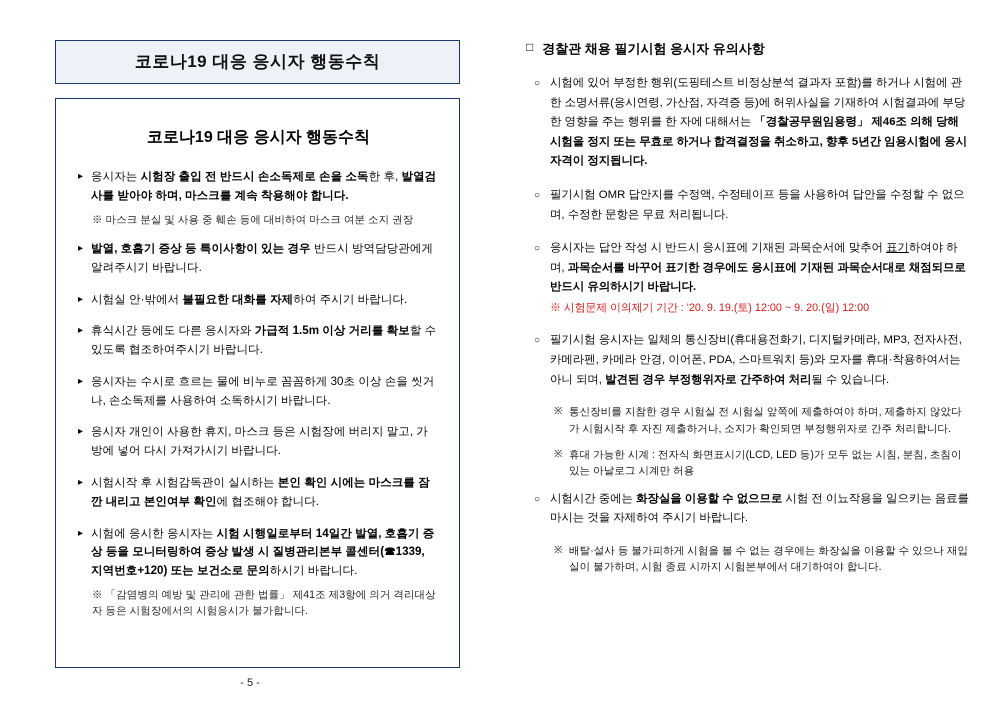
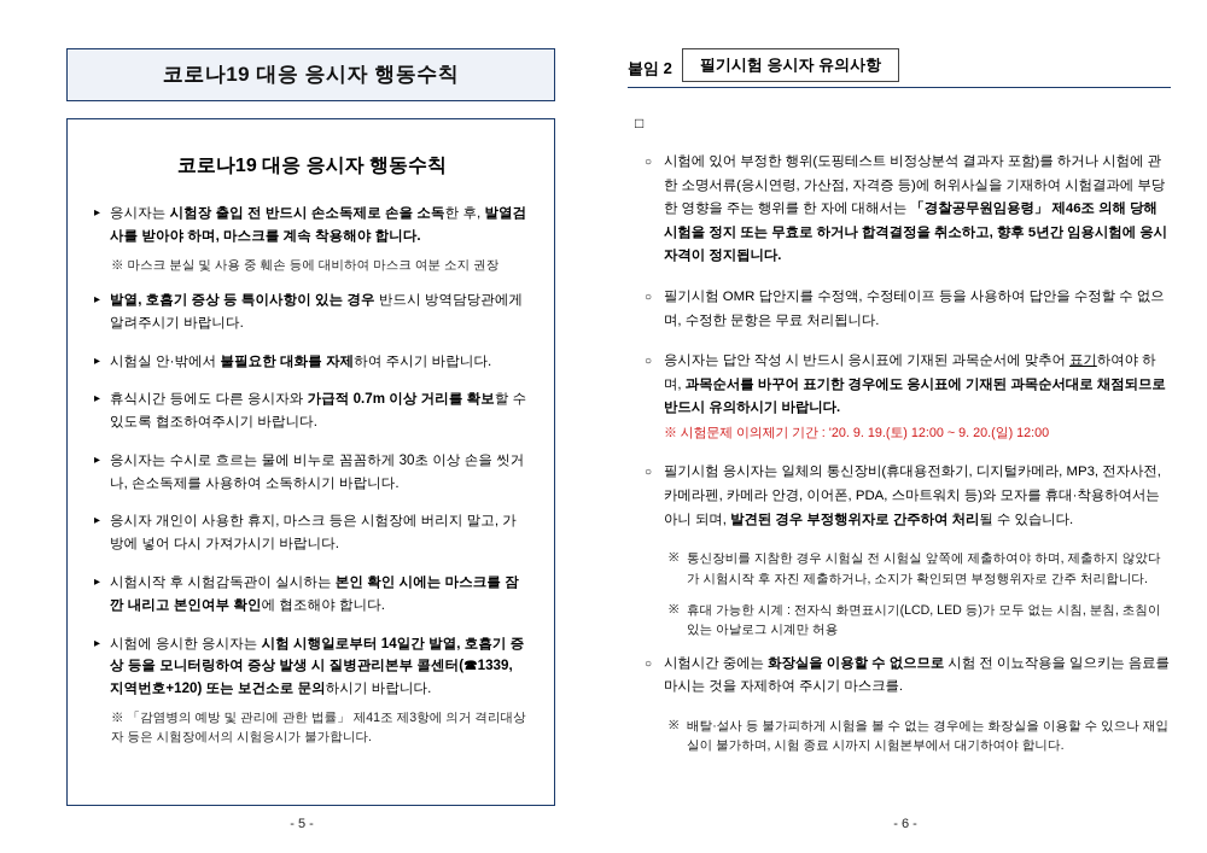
  코로나19 대응 응시자 행동수칙
  코로나19 대응 응시자 행동수칙
  ▸
  응시자는 시험장 출입 전 반드시 손소독제로 손을 소독한 후, 발열검사를 받아야 하며, 마스크를 계속 착용해야 합니다.
  ※ 마스크 분실 및 사용 중 훼손 등에 대비하여 마스크 여분 소지 권장
  ▸
  발열, 호흡기 증상 등 특이사항이 있는 경우 반드시 방역담당관에게 알려주시기 바랍니다.
  ▸
  시험실 안·밖에서 불필요한 대화를 자제하여 주시기 바랍니다.
  ▸
- 휴식시간 등에도 다른 응시자와 가급적 1.5m 이상 거리를 확보할 수 있도록 협조하여주시기 바랍니다.
+ 휴식시간 등에도 다른 응시자와 가급적 0.7m 이상 거리를 확보할 수 있도록 협조하여주시기 바랍니다.
  ▸
  응시자는 수시로 흐르는 물에 비누로 꼼꼼하게 30초 이상 손을 씻거나, 손소독제를 사용하여 소독하시기 바랍니다.
  ▸
  응시자 개인이 사용한 휴지, 마스크 등은 시험장에 버리지 말고, 가방에 넣어 다시 가져가시기 바랍니다.
  ▸
  시험시작 후 시험감독관이 실시하는 본인 확인 시에는 마스크를 잠깐 내리고 본인여부 확인에 협조해야 합니다.
  ▸
  시험에 응시한 응시자는 시험 시행일로부터 14일간 발열, 호흡기 증상 등을 모니터링하여 증상 발생 시 질병관리본부 콜센터(☎1339, 지역번호+120) 또는 보건소로 문의하시기 바랍니다.
  ※ 「감염병의 예방 및 관리에 관한 법률」 제41조 제3항에 의거 격리대상자 등은 시험장에서의 시험응시가 불가합니다.
  - 5 -
+ 붙임 2
+ 필기시험 응시자 유의사항
  □
- 경찰관 채용 필기시험 응시자 유의사항
  ○
  시험에 있어 부정한 행위(도핑테스트 비정상분석 결과자 포함)를 하거나 시험에 관한 소명서류(응시연령, 가산점, 자격증 등)에 허위사실을 기재하여 시험결과에 부당한 영향을 주는 행위를 한 자에 대해서는 「경찰공무원임용령」 제46조 의해 당해시험을 정지 또는 무효로 하거나 합격결정을 취소하고, 향후 5년간 임용시험에 응시자격이 정지됩니다.
  ○
  필기시험 OMR 답안지를 수정액, 수정테이프 등을 사용하여 답안을 수정할 수 없으며, 수정한 문항은 무료 처리됩니다.
  ○
  응시자는 답안 작성 시 반드시 응시표에 기재된 과목순서에 맞추어 표기하여야 하며, 과목순서를 바꾸어 표기한 경우에도 응시표에 기재된 과목순서대로 채점되므로 반드시 유의하시기 바랍니다.
  ※ 시험문제 이의제기 기간 : '20. 9. 19.(토) 12:00 ~ 9. 20.(일) 12:00
  ○
  필기시험 응시자는 일체의 통신장비(휴대용전화기, 디지털카메라, MP3, 전자사전, 카메라펜, 카메라 안경, 이어폰, PDA, 스마트워치 등)와 모자를 휴대·착용하여서는 아니 되며, 발견된 경우 부정행위자로 간주하여 처리될 수 있습니다.
  ※
  통신장비를 지참한 경우 시험실 전 시험실 앞쪽에 제출하여야 하며, 제출하지 않았다가 시험시작 후 자진 제출하거나, 소지가 확인되면 부정행위자로 간주 처리합니다.
  ※
  휴대 가능한 시계 : 전자식 화면표시기(LCD, LED 등)가 모두 없는 시침, 분침, 초침이 있는 아날로그 시계만 허용
  ○
- 시험시간 중에는 화장실을 이용할 수 없으므로 시험 전 이뇨작용을 일으키는 음료를 마시는 것을 자제하여 주시기 바랍니다.
+ 시험시간 중에는 화장실을 이용할 수 없으므로 시험 전 이뇨작용을 일으키는 음료를 마시는 것을 자제하여 주시기 마스크를.
  ※
  배탈·설사 등 불가피하게 시험을 볼 수 없는 경우에는 화장실을 이용할 수 있으나 재입실이 불가하며, 시험 종료 시까지 시험본부에서 대기하여야 합니다.
+ - 6 -
